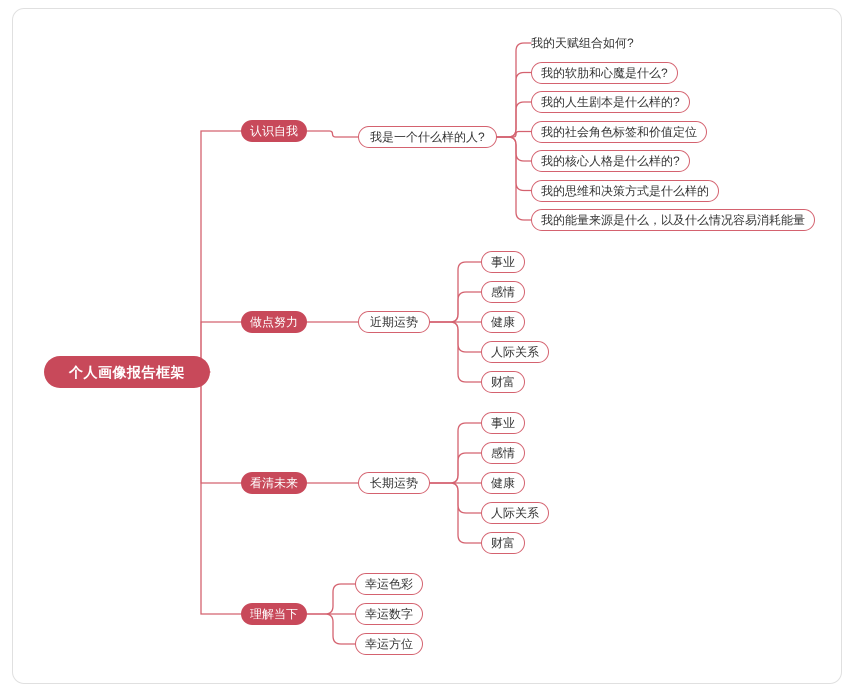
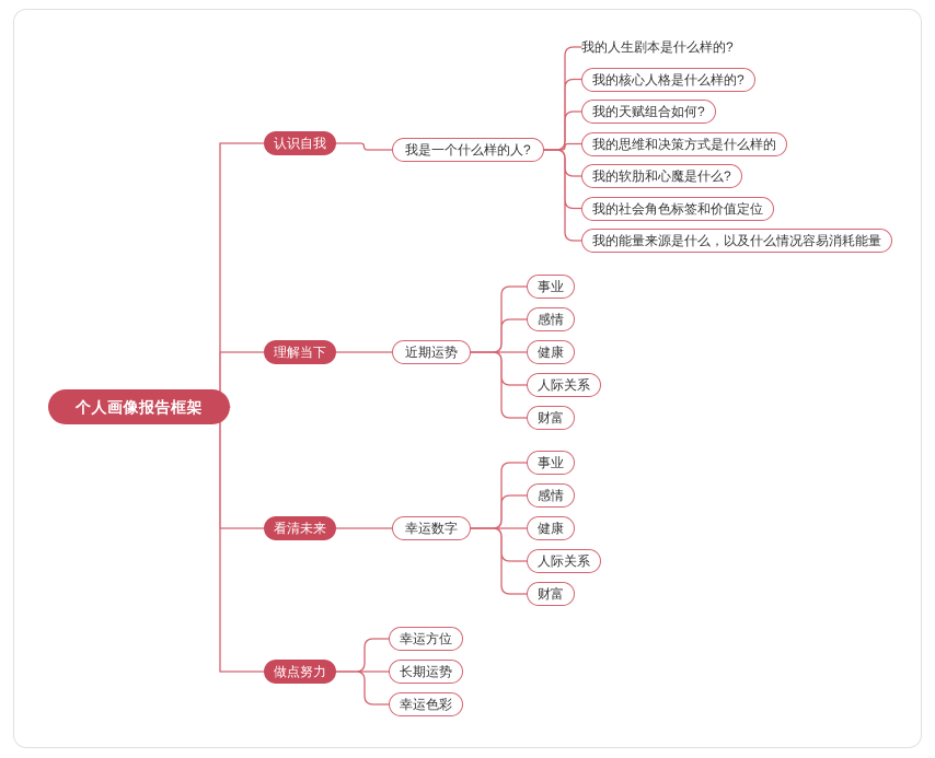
  个人画像报告框架
  认识自我
  我是一个什么样的人?
- 我的天赋组合如何?
+ 我的人生剧本是什么样的?
- 我的软肋和心魔是什么?
+ 我的核心人格是什么样的?
- 我的人生剧本是什么样的?
+ 我的天赋组合如何?
- 我的社会角色标签和价值定位
+ 我的思维和决策方式是什么样的
- 我的核心人格是什么样的?
+ 我的软肋和心魔是什么?
- 我的思维和决策方式是什么样的
+ 我的社会角色标签和价值定位
  我的能量来源是什么，以及什么情况容易消耗能量
- 做点努力
+ 理解当下
  近期运势
  事业
  感情
  健康
  人际关系
  财富
  看清未来
- 长期运势
+ 幸运数字
  事业
  感情
  健康
  人际关系
  财富
- 理解当下
+ 做点努力
- 幸运色彩
+ 幸运方位
- 幸运数字
+ 长期运势
- 幸运方位
+ 幸运色彩
